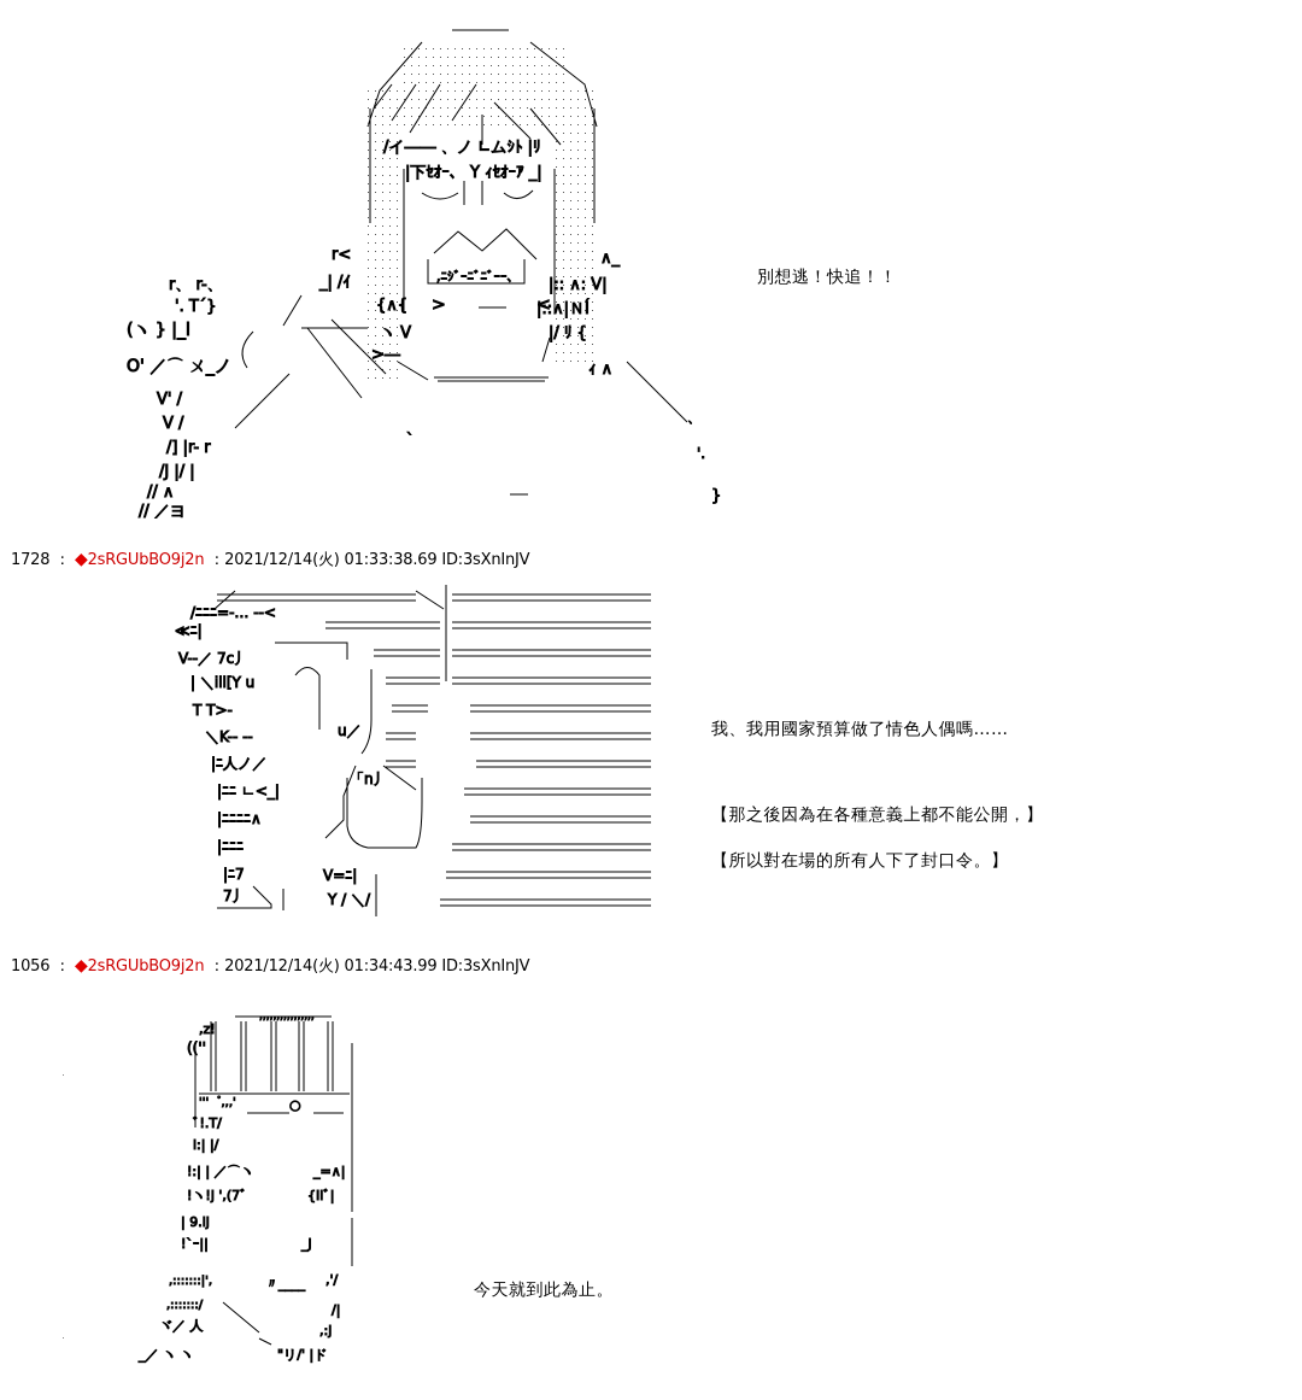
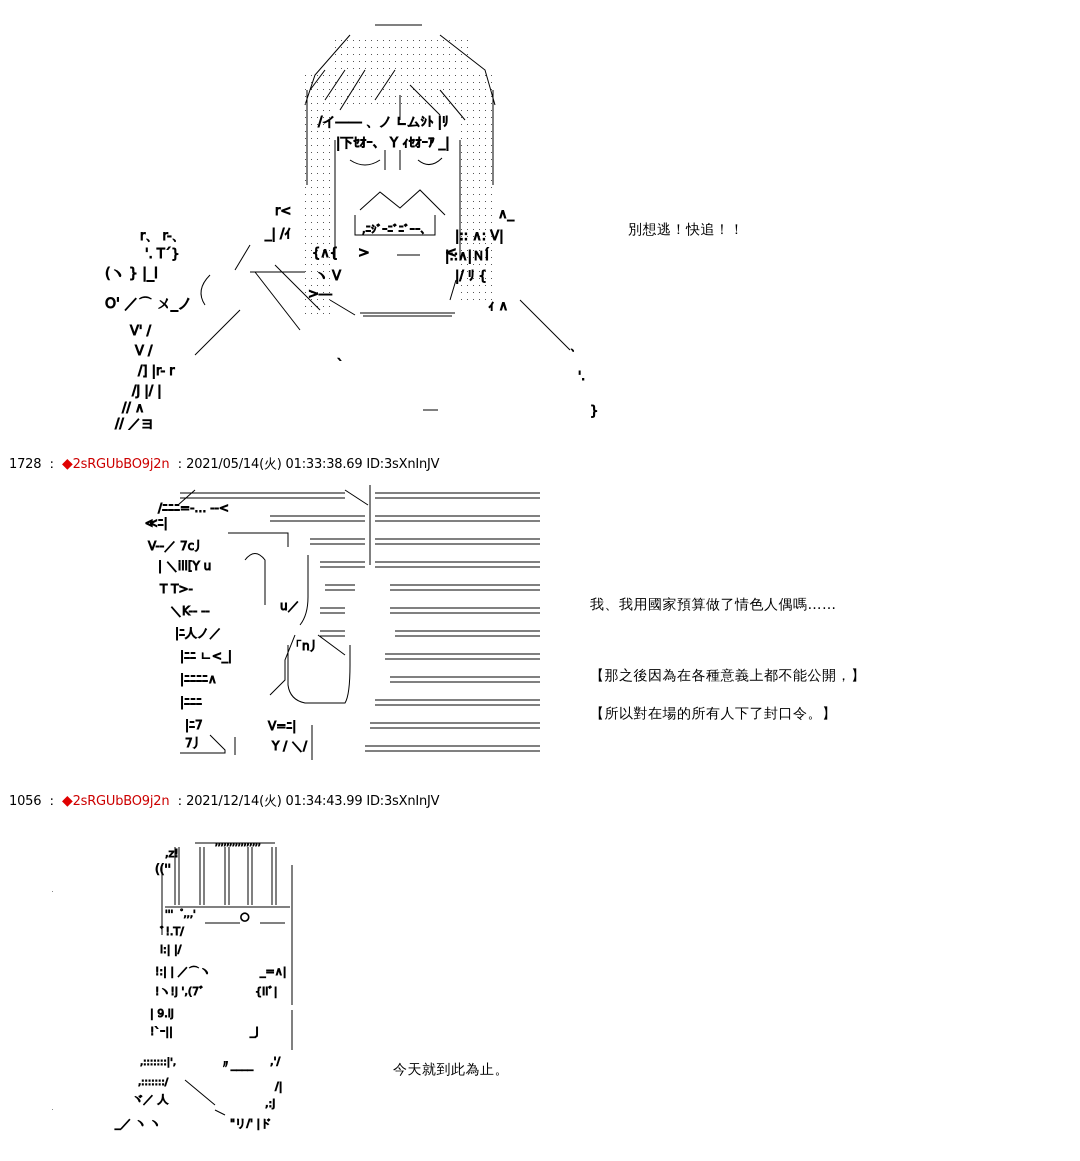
  /イ―― 、ノ ∟ムｼﾄ |ﾘ
  |下ｾｵｰ、 Y ｨｾｵｰｱ _|
  ,ﾆｼﾞｰﾆﾞﾆﾞｰｰ、
  >
  <
  {∧{
  ヽ V
  >―
  r<
  _| /ｲ
  |:: ∧: V|
  |::∧|ＮÍ
  |/ ﾘ {
  ∧_
  ｨ ∧
  、
  '.
  }
  `
  r、 r-、
  '. T´}
  (ヽ } |_l
  O' ／⌒ ㄨ_ノ
  V' /
  V /
  /] |r- r
  /J |/ |
  // ∧
  // ／ヨ
  別想逃！快追！！
- 1728 ： ◆2sRGUbBO9j2n ：2021/12/14(火) 01:33:38.69 ID:3sXnInJV
+ 1728 ： ◆2sRGUbBO9j2n ：2021/05/14(火) 01:33:38.69 ID:3sXnInJV
  ≪ﾆ|
  /ﾆﾆﾆ=-… --<
  V--／ 7c丿
  | ＼ill[Y u
  T T>-
  ＼K-- --
  |ﾆ人ノ／
  |ﾆﾆ ㄴ<_|
  |ﾆﾆﾆﾆ∧
  |ﾆﾆﾆ
  |ﾆ7
  7丿
  u／
  「n丿
  V=ﾆ|
  Y / ＼/
  我、我用國家預算做了情色人偶嗎……
  【那之後因為在各種意義上都不能公開，】
  【所以對在場的所有人下了封口令。】
  1056 ： ◆2sRGUbBO9j2n ：2021/12/14(火) 01:34:43.99 ID:3sXnInJV
  ,,,,,,,,,,,,,,,,
  ,z!
  ((''
  '''゜,,,'
  ○
  ﾞ!.T/
  l:| |/
  !:| | ／⌒ヽ
  _=∧|
  !ヽ!j ',(7ﾞ
  {Iiﾞ|
  | 9.lj
  !`ｰ||
  _j
  ,:::::::|',
  〃____
  ,'/
  ,:::::::/
  /|
  ヾ／ 人
  ,:j
  _／ ヽ ヽ
  "リ/' |ド
  今天就到此為止。
